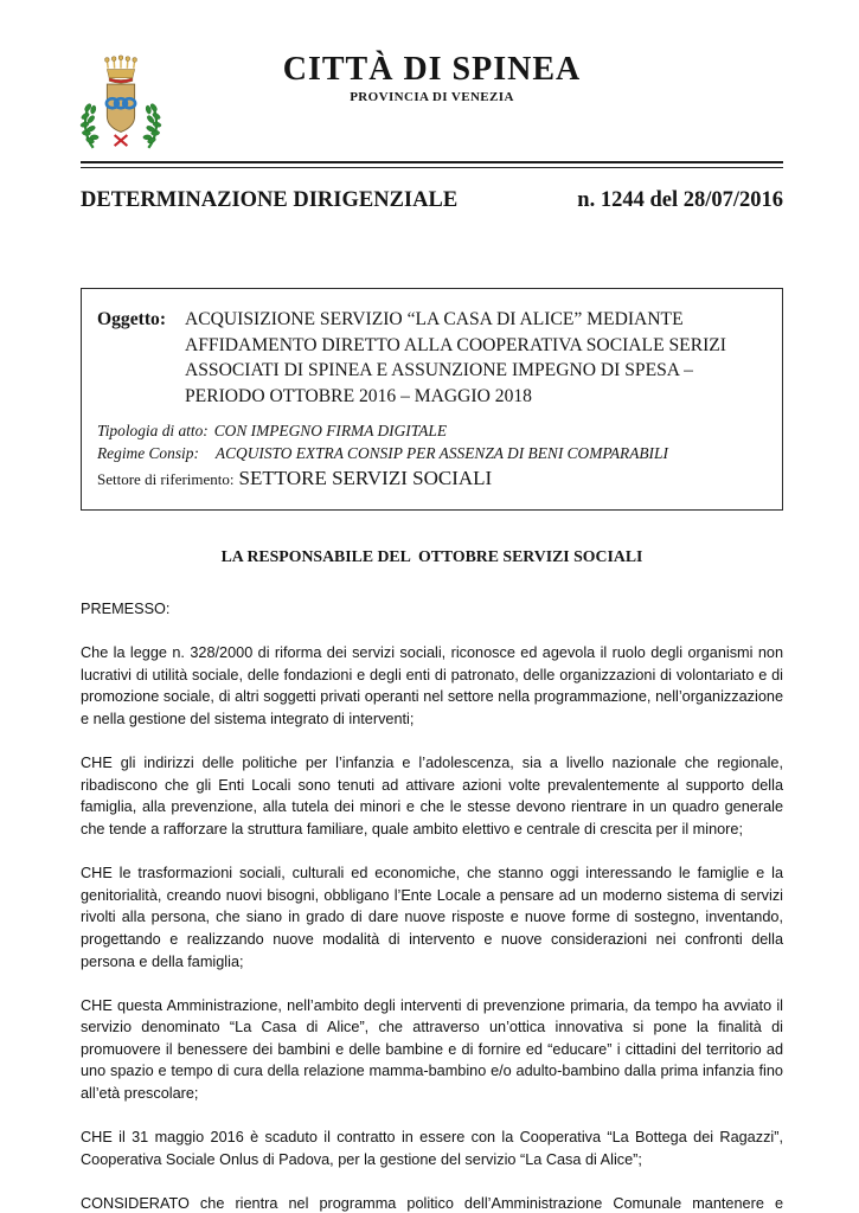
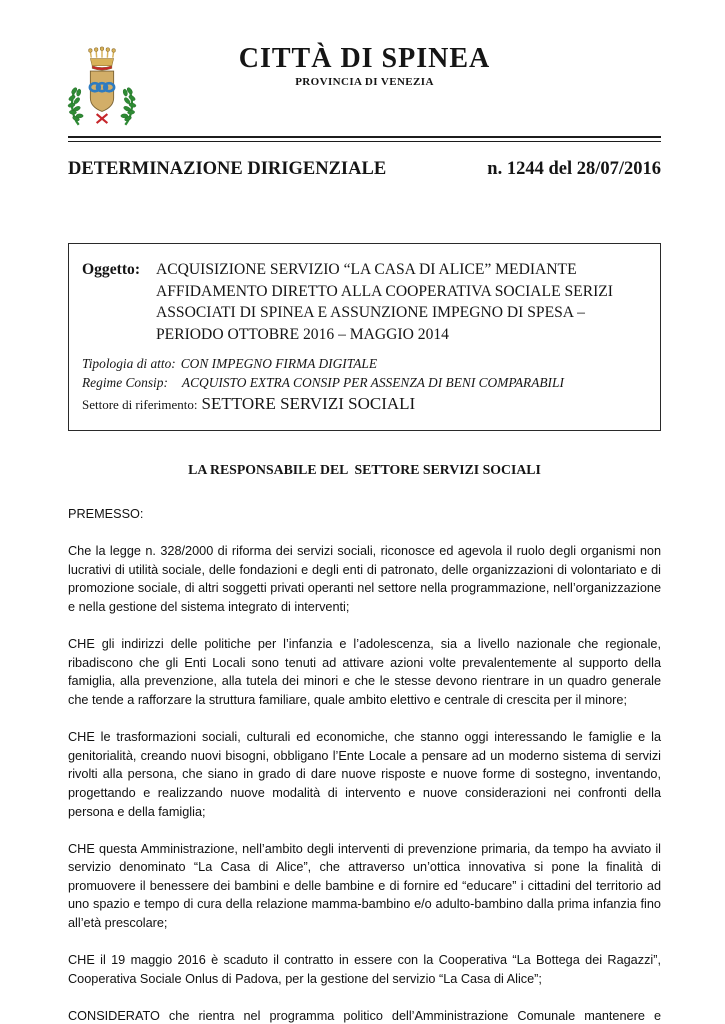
  CITTÀ DI SPINEA
  PROVINCIA DI VENEZIA
  DETERMINAZIONE DIRIGENZIALE
  n. 1244 del 28/07/2016
  Oggetto:
- ACQUISIZIONE SERVIZIO “LA CASA DI ALICE” MEDIANTE AFFIDAMENTO DIRETTO ALLA COOPERATIVA SOCIALE SERIZI ASSOCIATI DI SPINEA E ASSUNZIONE IMPEGNO DI SPESA – PERIODO OTTOBRE 2016 – MAGGIO 2018
+ ACQUISIZIONE SERVIZIO “LA CASA DI ALICE” MEDIANTE AFFIDAMENTO DIRETTO ALLA COOPERATIVA SOCIALE SERIZI ASSOCIATI DI SPINEA E ASSUNZIONE IMPEGNO DI SPESA – PERIODO OTTOBRE 2016 – MAGGIO 2014
  Tipologia di atto: CON IMPEGNO FIRMA DIGITALE
  Regime Consip: ACQUISTO EXTRA CONSIP PER ASSENZA DI BENI COMPARABILI
  Settore di riferimento: SETTORE SERVIZI SOCIALI
- LA RESPONSABILE DEL OTTOBRE SERVIZI SOCIALI
+ LA RESPONSABILE DEL SETTORE SERVIZI SOCIALI
  PREMESSO:
  Che la legge n. 328/2000 di riforma dei servizi sociali, riconosce ed agevola il ruolo degli organismi non lucrativi di utilità sociale, delle fondazioni e degli enti di patronato, delle organizzazioni di volontariato e di promozione sociale, di altri soggetti privati operanti nel settore nella programmazione, nell’organizzazione e nella gestione del sistema integrato di interventi;
  CHE gli indirizzi delle politiche per l’infanzia e l’adolescenza, sia a livello nazionale che regionale, ribadiscono che gli Enti Locali sono tenuti ad attivare azioni volte prevalentemente al supporto della famiglia, alla prevenzione, alla tutela dei minori e che le stesse devono rientrare in un quadro generale che tende a rafforzare la struttura familiare, quale ambito elettivo e centrale di crescita per il minore;
  CHE le trasformazioni sociali, culturali ed economiche, che stanno oggi interessando le famiglie e la genitorialità, creando nuovi bisogni, obbligano l’Ente Locale a pensare ad un moderno sistema di servizi rivolti alla persona, che siano in grado di dare nuove risposte e nuove forme di sostegno, inventando, progettando e realizzando nuove modalità di intervento e nuove considerazioni nei confronti della persona e della famiglia;
  CHE questa Amministrazione, nell’ambito degli interventi di prevenzione primaria, da tempo ha avviato il servizio denominato “La Casa di Alice”, che attraverso un’ottica innovativa si pone la finalità di promuovere il benessere dei bambini e delle bambine e di fornire ed “educare” i cittadini del territorio ad uno spazio e tempo di cura della relazione mamma-bambino e/o adulto-bambino dalla prima infanzia fino all’età prescolare;
- CHE il 31 maggio 2016 è scaduto il contratto in essere con la Cooperativa “La Bottega dei Ragazzi”, Cooperativa Sociale Onlus di Padova, per la gestione del servizio “La Casa di Alice”;
+ CHE il 19 maggio 2016 è scaduto il contratto in essere con la Cooperativa “La Bottega dei Ragazzi”, Cooperativa Sociale Onlus di Padova, per la gestione del servizio “La Casa di Alice”;
